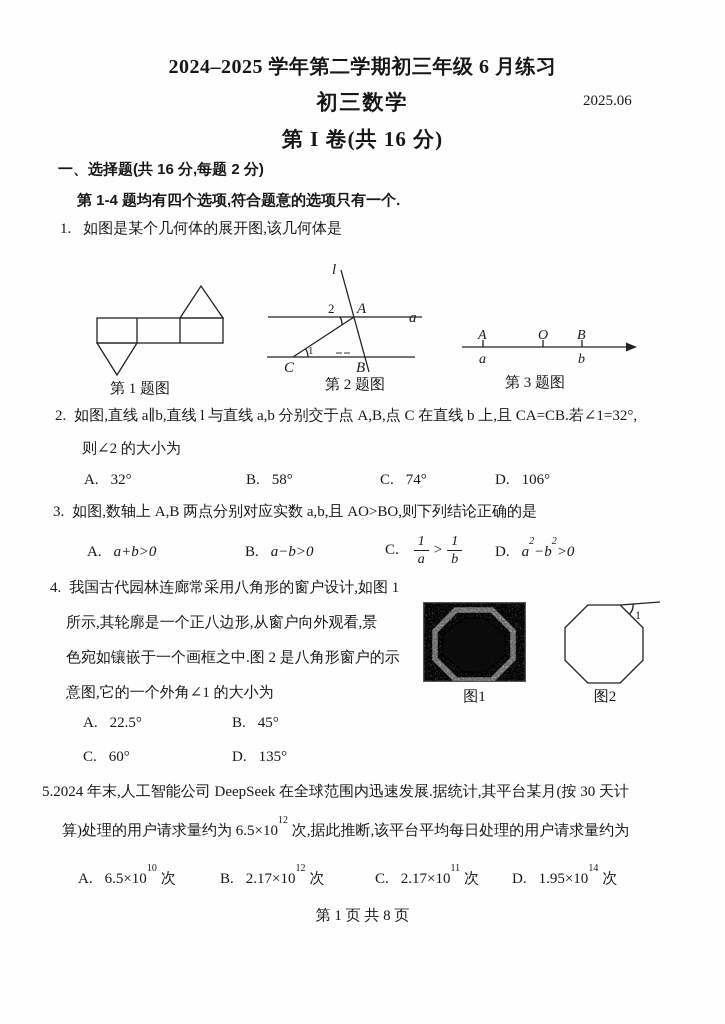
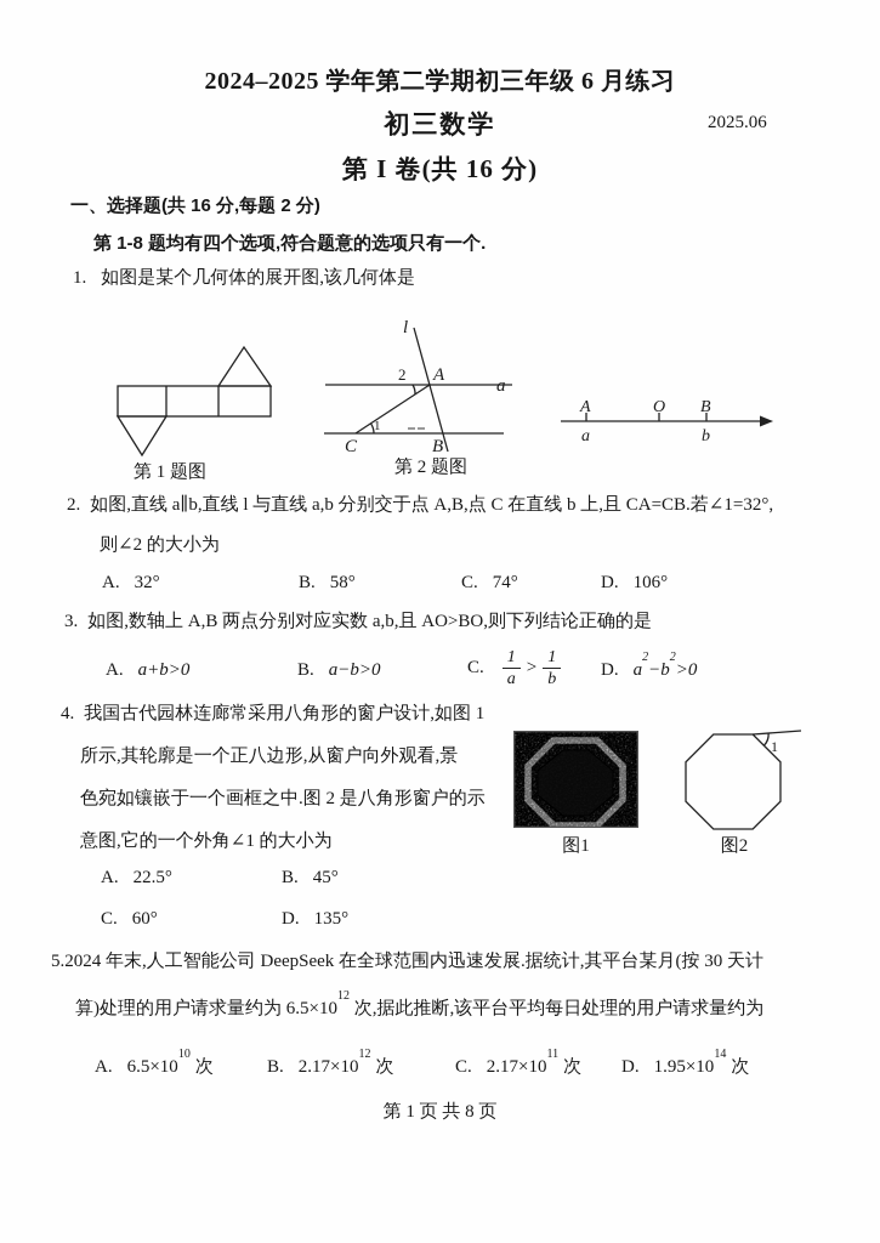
  2024–2025 学年第二学期初三年级 6 月练习
  初三数学
  2025.06
  第 I 卷(共 16 分)
  一、选择题(共 16 分,每题 2 分)
- 第 1-4 题均有四个选项,符合题意的选项只有一个.
+ 第 1-8 题均有四个选项,符合题意的选项只有一个.
  1. 如图是某个几何体的展开图,该几何体是
  第 1 题图
  l
  a
  A
  2
  B
  C
  1
  第 2 题图
  A
  O
  B
  a
  b
- 第 3 题图
  2. 如图,直线 a∥b,直线 l 与直线 a,b 分别交于点 A,B,点 C 在直线 b 上,且 CA=CB.若∠1=32°,
  则∠2 的大小为
  A. 32°
  B. 58°
  C. 74°
  D. 106°
  3. 如图,数轴上 A,B 两点分别对应实数 a,b,且 AO>BO,则下列结论正确的是
  A. a+b>0
  B. a−b>0
  C.
  1
  a
  >
  1
  b
  D. a2−b2>0
  4. 我国古代园林连廊常采用八角形的窗户设计,如图 1
  所示,其轮廓是一个正八边形,从窗户向外观看,景
  色宛如镶嵌于一个画框之中.图 2 是八角形窗户的示
  意图,它的一个外角∠1 的大小为
  A. 22.5°
  B. 45°
  C. 60°
  D. 135°
  图1
  1
  图2
  5.2024 年末,人工智能公司 DeepSeek 在全球范围内迅速发展.据统计,其平台某月(按 30 天计
  算)处理的用户请求量约为 6.5×1012 次,据此推断,该平台平均每日处理的用户请求量约为
  A. 6.5×1010次
  B. 2.17×1012次
  C. 2.17×1011次
  D. 1.95×1014次
  第 1 页 共 8 页
